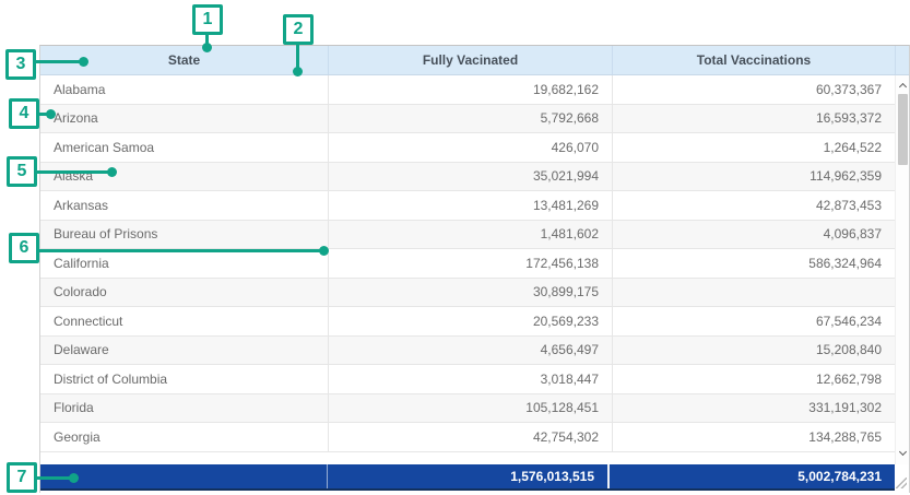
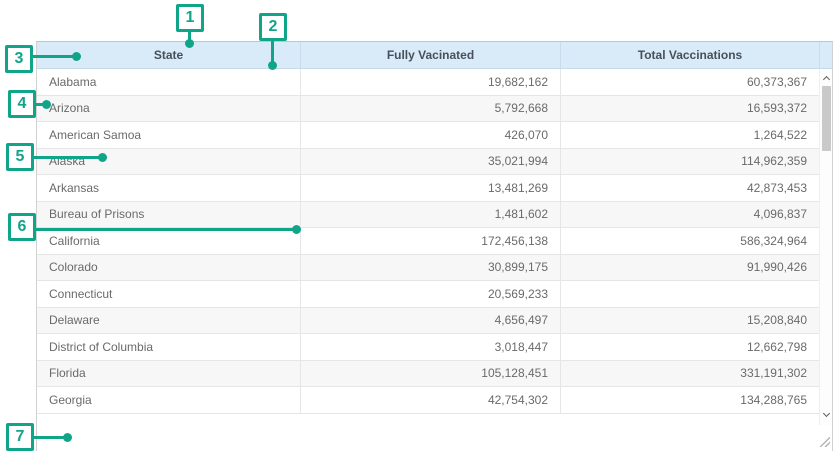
  State
  Fully Vacinated
  Total Vaccinations
  Alabama
  19,682,162
  60,373,367
  Arizona
  5,792,668
  16,593,372
  American Samoa
  426,070
  1,264,522
  Alaska
  35,021,994
  114,962,359
  Arkansas
  13,481,269
  42,873,453
  Bureau of Prisons
  1,481,602
  4,096,837
  California
  172,456,138
  586,324,964
  Colorado
  30,899,175
+ 91,990,426
  Connecticut
  20,569,233
- 67,546,234
  Delaware
  4,656,497
  15,208,840
  District of Columbia
  3,018,447
  12,662,798
  Florida
  105,128,451
  331,191,302
  Georgia
  42,754,302
  134,288,765
- 1,576,013,515
- 5,002,784,231
  1
  2
  3
  4
  5
  6
  7
